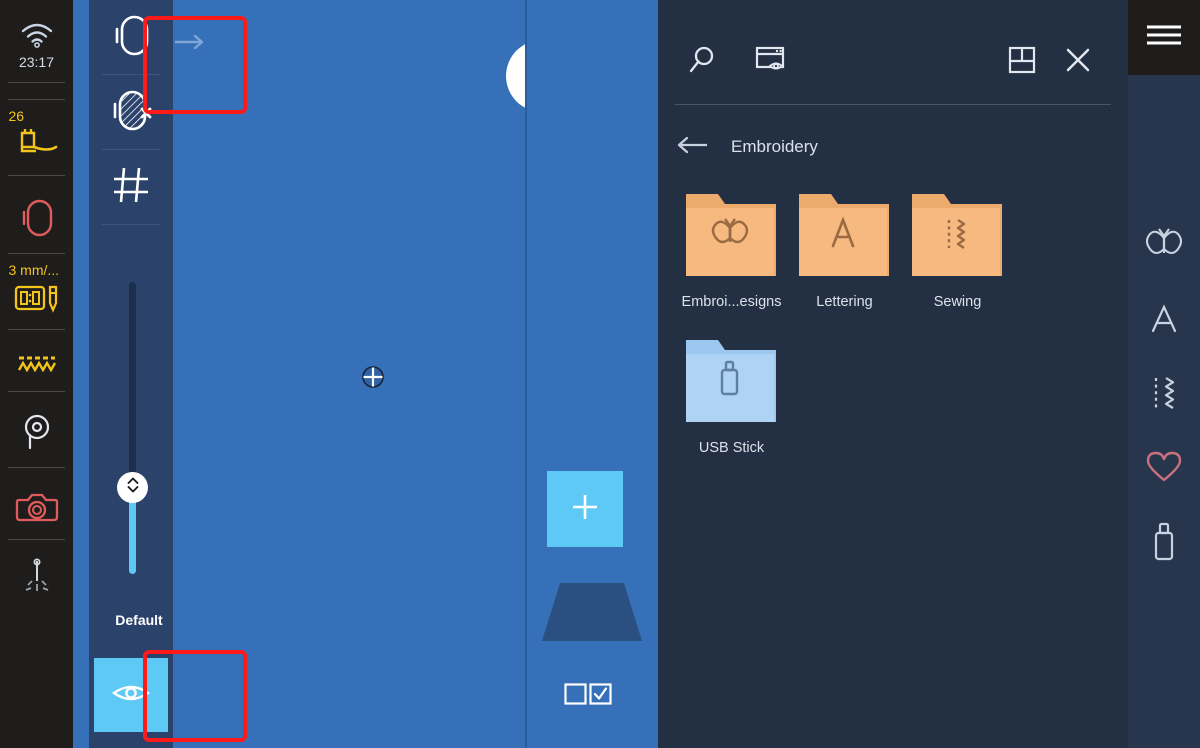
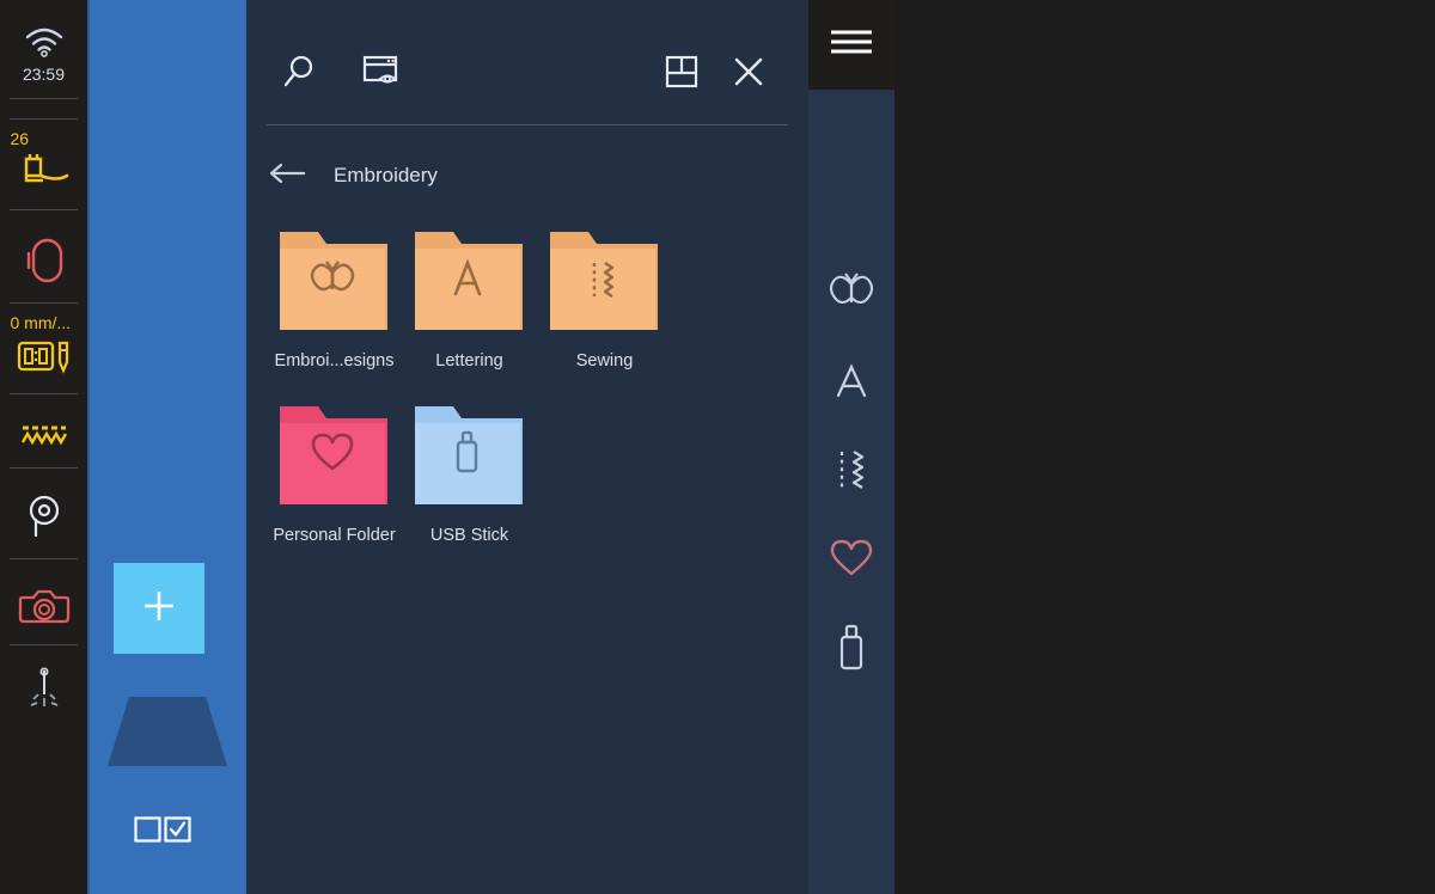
- 23:17
+ 23:59
  26
- 3 mm/...
+ 0 mm/...
- Default
  Embroidery
  Embroi...esigns
  Lettering
  Sewing
+ Personal Folder
  USB Stick
